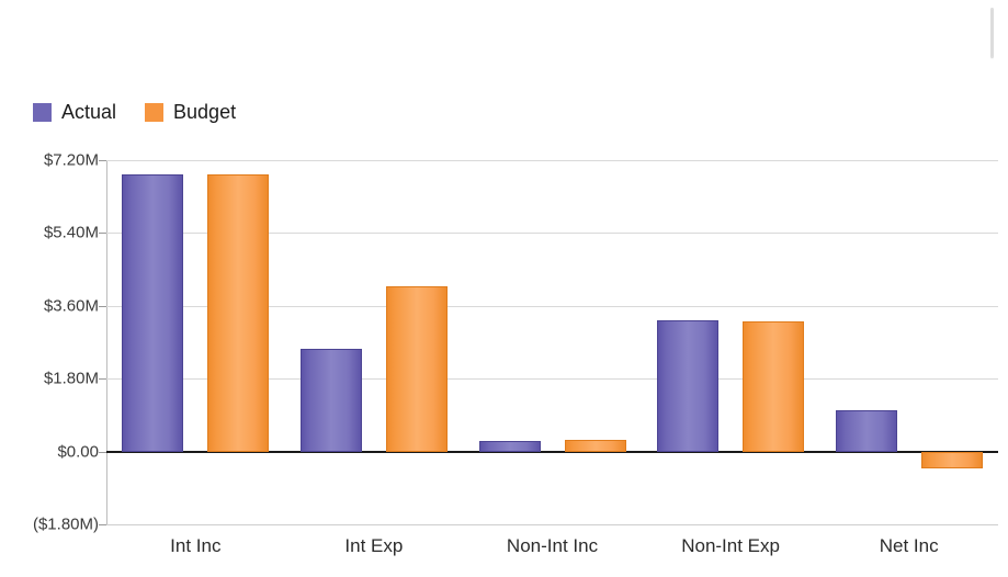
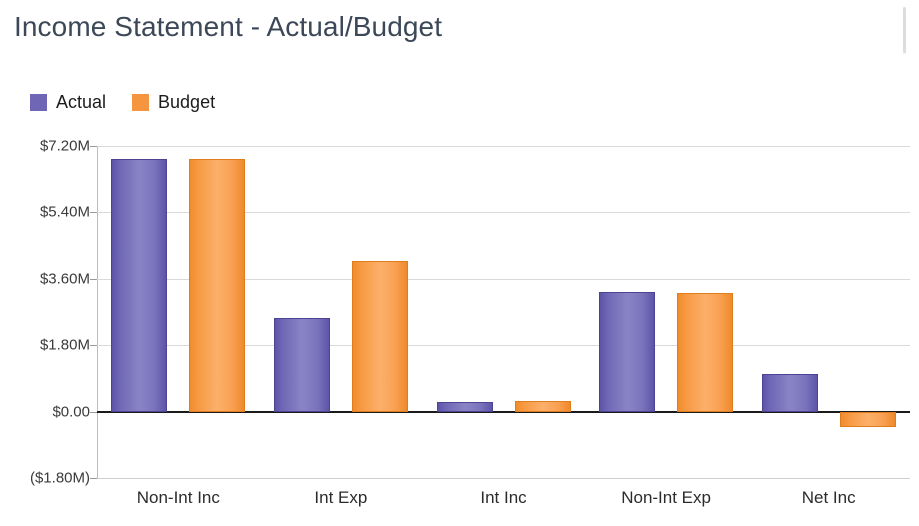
+ Income Statement - Actual/Budget
  Actual
  Budget
  $7.20M
  $5.40M
  $3.60M
  $1.80M
  $0.00
  ($1.80M)
- Int Inc
+ Non-Int Inc
  Int Exp
- Non-Int Inc
+ Int Inc
  Non-Int Exp
  Net Inc
